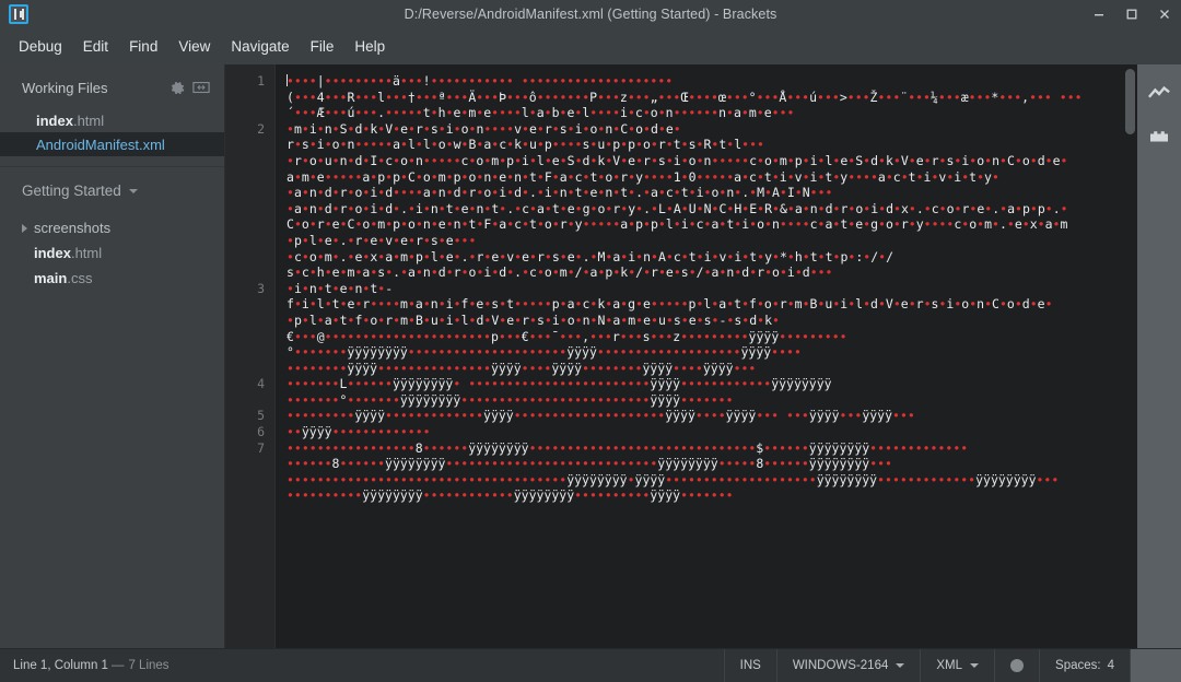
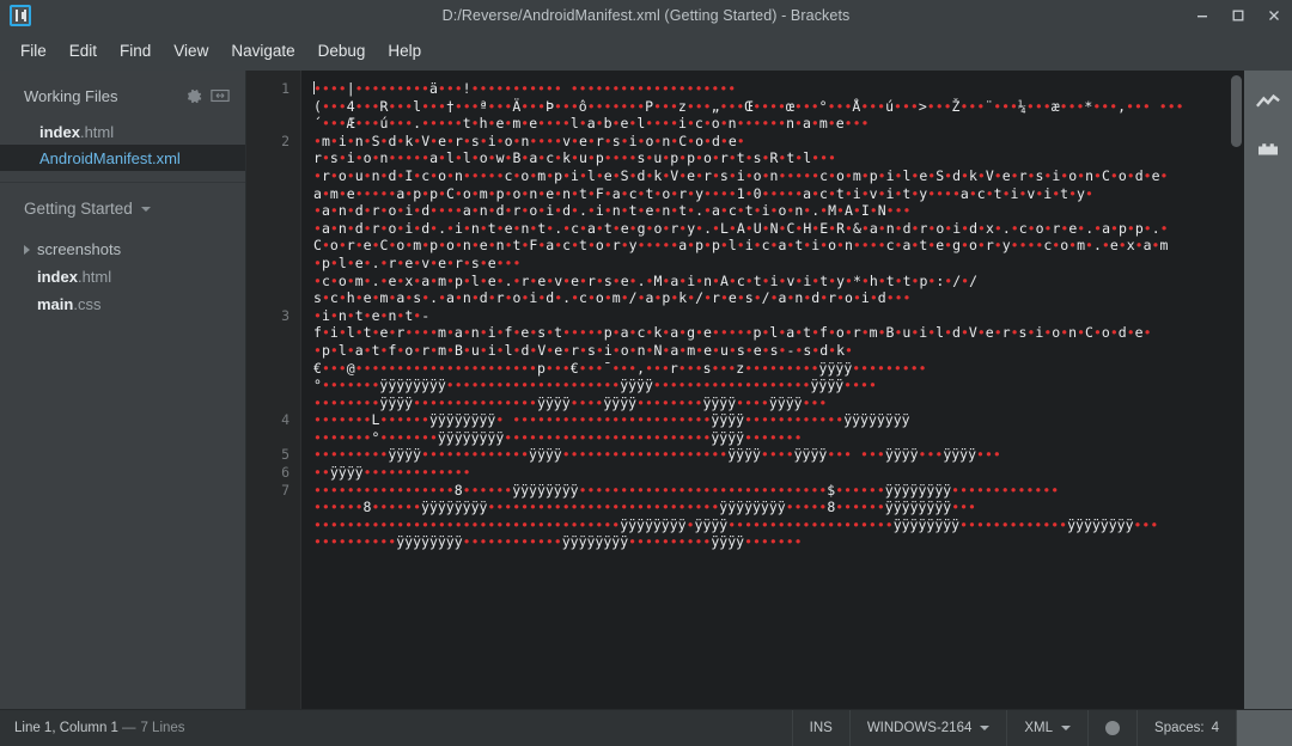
  D:/Reverse/AndroidManifest.xml (Getting Started) - Brackets
- Debug
+ File
  Edit
  Find
  View
  Navigate
- File
+ Debug
  Help
  Working Files
  index
  .html
  AndroidManifest
  .xml
  Getting Started
  screenshots
  index
  .html
  main
  .css
  1
  2
  3
  4
  5
  6
  7
  ••••|•••••••••ä•••!••••••••••• ••••••••••••••••••••
  (•••4•••R•••l•••†•••ª•••Ä•••Þ•••ô•••••••P•••z•••„•••Œ••••œ•••°•••Å•••ú•••>•••Ž•••¨•••¼•••æ•••*•••,••• •••
  ´•••Æ•••ú•••.•••••t•h•e•m•e••••l•a•b•e•l••••i•c•o•n••••••n•a•m•e•••
  •m•i•n•S•d•k•V•e•r•s•i•o•n••••v•e•r•s•i•o•n•C•o•d•e•
  r•s•i•o•n•••••a•l•l•o•w•B•a•c•k•u•p••••s•u•p•p•o•r•t•s•R•t•l•••
  •r•o•u•n•d•I•c•o•n•••••c•o•m•p•i•l•e•S•d•k•V•e•r•s•i•o•n•••••c•o•m•p•i•l•e•S•d•k•V•e•r•s•i•o•n•C•o•d•e•
  a•m•e•••••a•p•p•C•o•m•p•o•n•e•n•t•F•a•c•t•o•r•y••••1•0•••••a•c•t•i•v•i•t•y••••a•c•t•i•v•i•t•y•
  •a•n•d•r•o•i•d••••a•n•d•r•o•i•d•.•i•n•t•e•n•t•.•a•c•t•i•o•n•.•M•A•I•N•••
  •a•n•d•r•o•i•d•.•i•n•t•e•n•t•.•c•a•t•e•g•o•r•y•.•L•A•U•N•C•H•E•R•&•a•n•d•r•o•i•d•x•.•c•o•r•e•.•a•p•p•.•
  C•o•r•e•C•o•m•p•o•n•e•n•t•F•a•c•t•o•r•y•••••a•p•p•l•i•c•a•t•i•o•n••••c•a•t•e•g•o•r•y••••c•o•m•.•e•x•a•m
  •p•l•e•.•r•e•v•e•r•s•e•••
  •c•o•m•.•e•x•a•m•p•l•e•.•r•e•v•e•r•s•e•.•M•a•i•n•A•c•t•i•v•i•t•y•*•h•t•t•p•:•/•/
  s•c•h•e•m•a•s•.•a•n•d•r•o•i•d•.•c•o•m•/•a•p•k•/•r•e•s•/•a•n•d•r•o•i•d•••
  •i•n•t•e•n•t•-
  f•i•l•t•e•r••••m•a•n•i•f•e•s•t•••••p•a•c•k•a•g•e•••••p•l•a•t•f•o•r•m•B•u•i•l•d•V•e•r•s•i•o•n•C•o•d•e•
  •p•l•a•t•f•o•r•m•B•u•i•l•d•V•e•r•s•i•o•n•N•a•m•e•u•s•e•s•-•s•d•k•
  €•••@••••••••••••••••••••••p•••€•••¯•••,•••r•••s•••z•••••••••ÿÿÿÿ•••••••••
  °•••••••ÿÿÿÿÿÿÿÿ•••••••••••••••••••••ÿÿÿÿ•••••••••••••••••••ÿÿÿÿ••••
  ••••••••ÿÿÿÿ•••••••••••••••ÿÿÿÿ••••ÿÿÿÿ••••••••ÿÿÿÿ••••ÿÿÿÿ•••
  •••••••L••••••ÿÿÿÿÿÿÿÿ• ••••••••••••••••••••••••ÿÿÿÿ••••••••••••ÿÿÿÿÿÿÿÿ
  •••••••°•••••••ÿÿÿÿÿÿÿÿ•••••••••••••••••••••••••ÿÿÿÿ•••••••
  •••••••••ÿÿÿÿ•••••••••••••ÿÿÿÿ••••••••••••••••••••ÿÿÿÿ••••ÿÿÿÿ••• •••ÿÿÿÿ•••ÿÿÿÿ•••
  ••ÿÿÿÿ•••••••••••••
  •••••••••••••••••8••••••ÿÿÿÿÿÿÿÿ••••••••••••••••••••••••••••••$••••••ÿÿÿÿÿÿÿÿ•••••••••••••
  ••••••8••••••ÿÿÿÿÿÿÿÿ••••••••••••••••••••••••••••ÿÿÿÿÿÿÿÿ•••••8••••••ÿÿÿÿÿÿÿÿ•••
  •••••••••••••••••••••••••••••••••••••ÿÿÿÿÿÿÿÿ•ÿÿÿÿ••••••••••••••••••••ÿÿÿÿÿÿÿÿ•••••••••••••ÿÿÿÿÿÿÿÿ•••
  ••••••••••ÿÿÿÿÿÿÿÿ••••••••••••ÿÿÿÿÿÿÿÿ••••••••••ÿÿÿÿ•••••••
  Line 1, Column 1
  —
  7 Lines
  INS
  WINDOWS-2164
  XML
  Spaces:
  4
